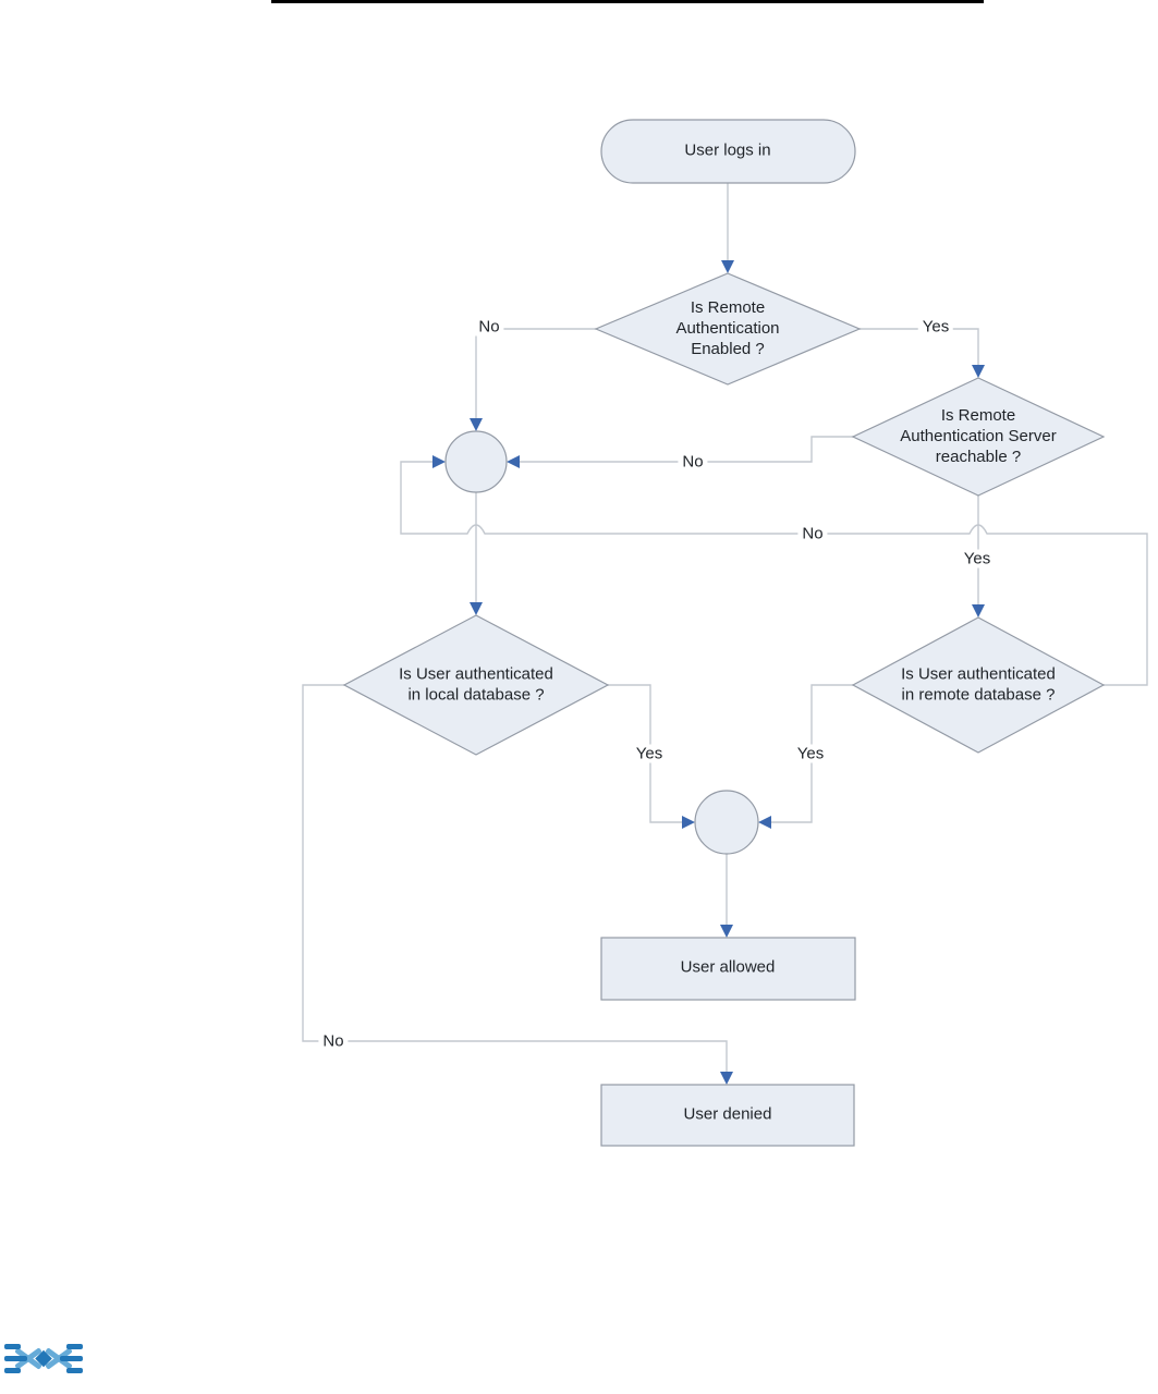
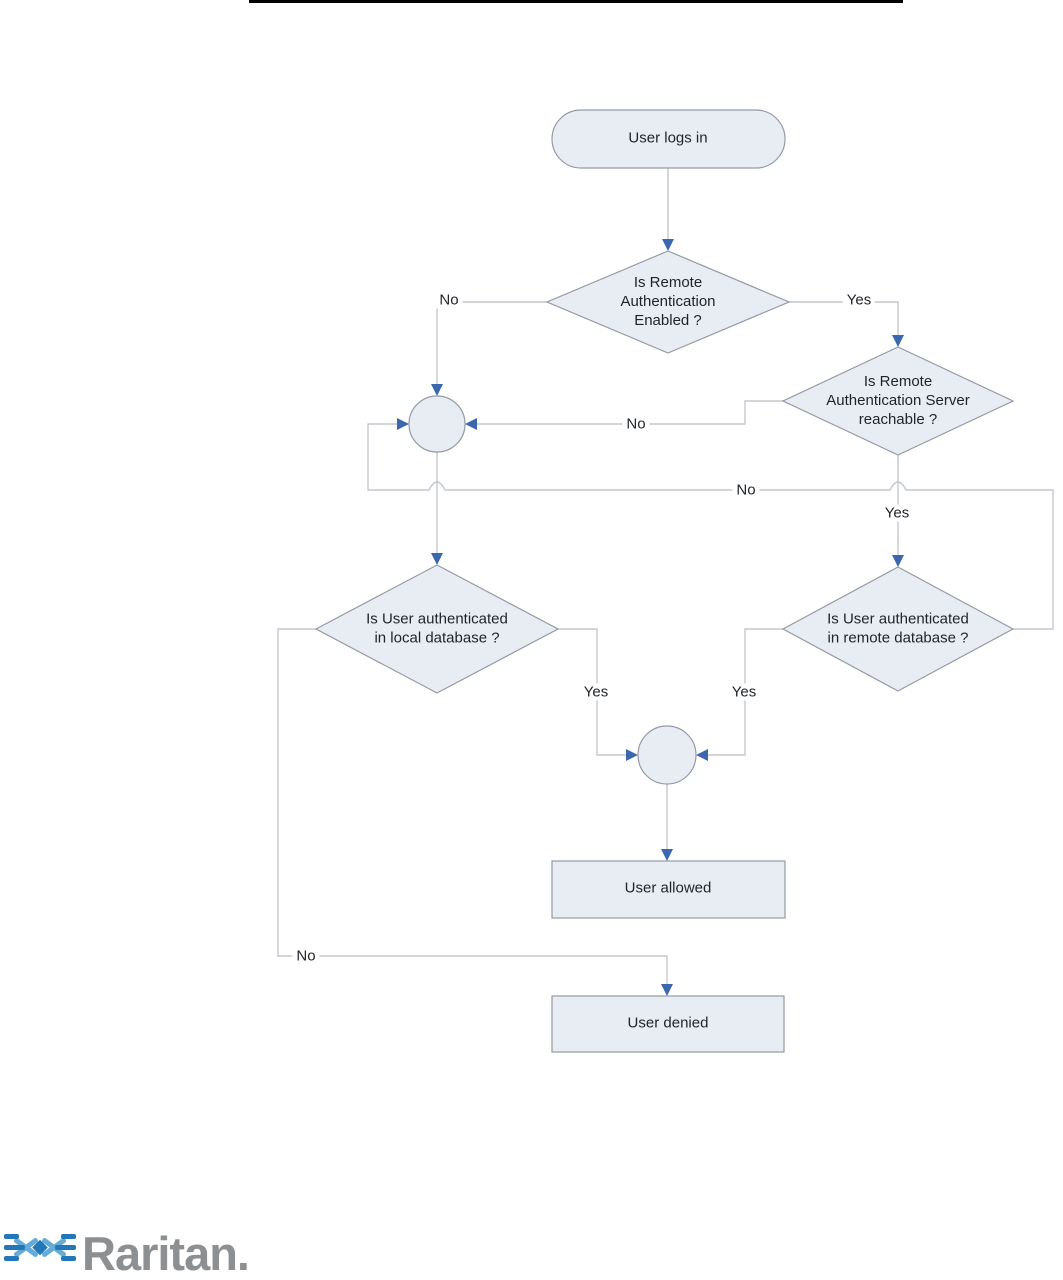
  User logs in
  Is Remote
  Authentication
  Enabled ?
  Is Remote
  Authentication Server
  reachable ?
  Is User authenticated
  in local database ?
  Is User authenticated
  in remote database ?
  User allowed
  User denied
  No
  Yes
  No
  Yes
  No
  Yes
  Yes
  No
+ Raritan.
